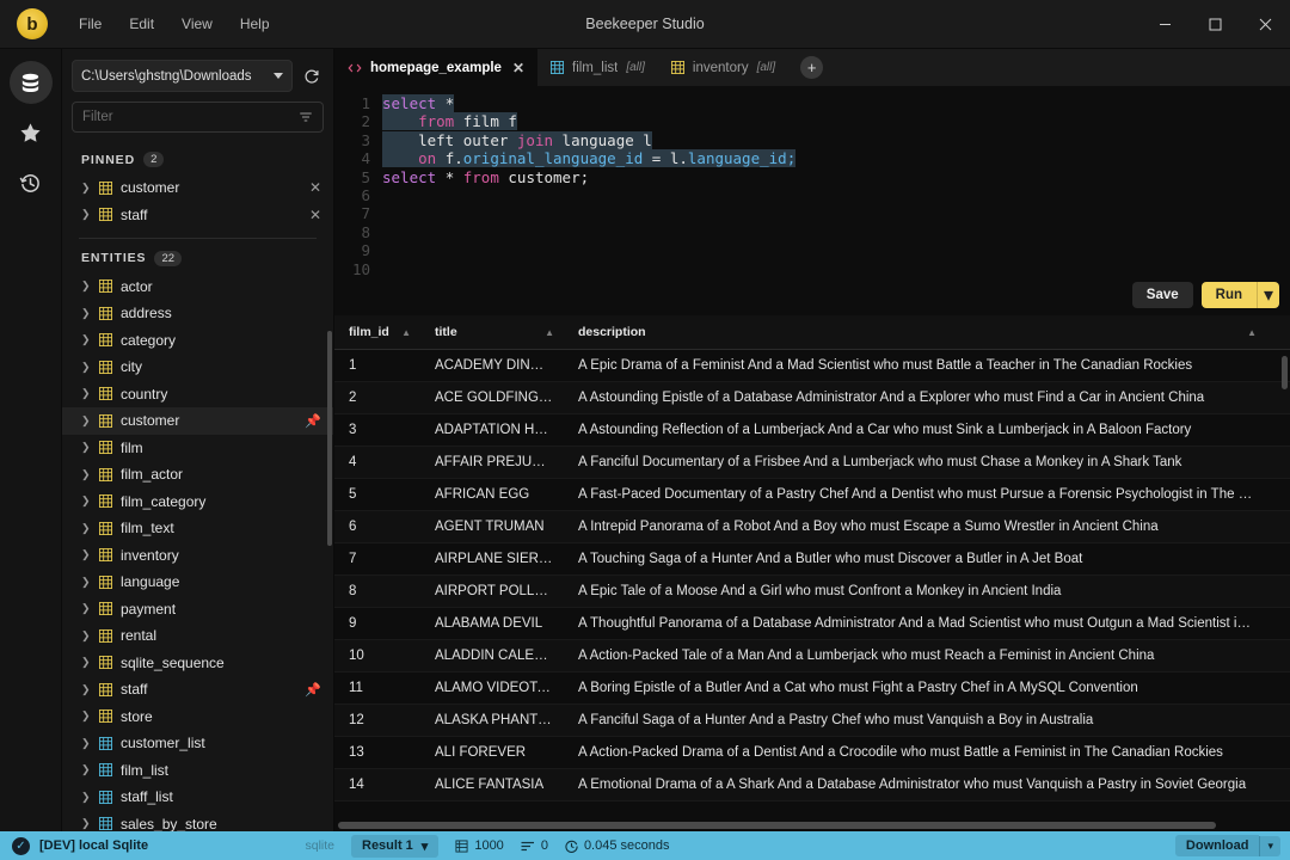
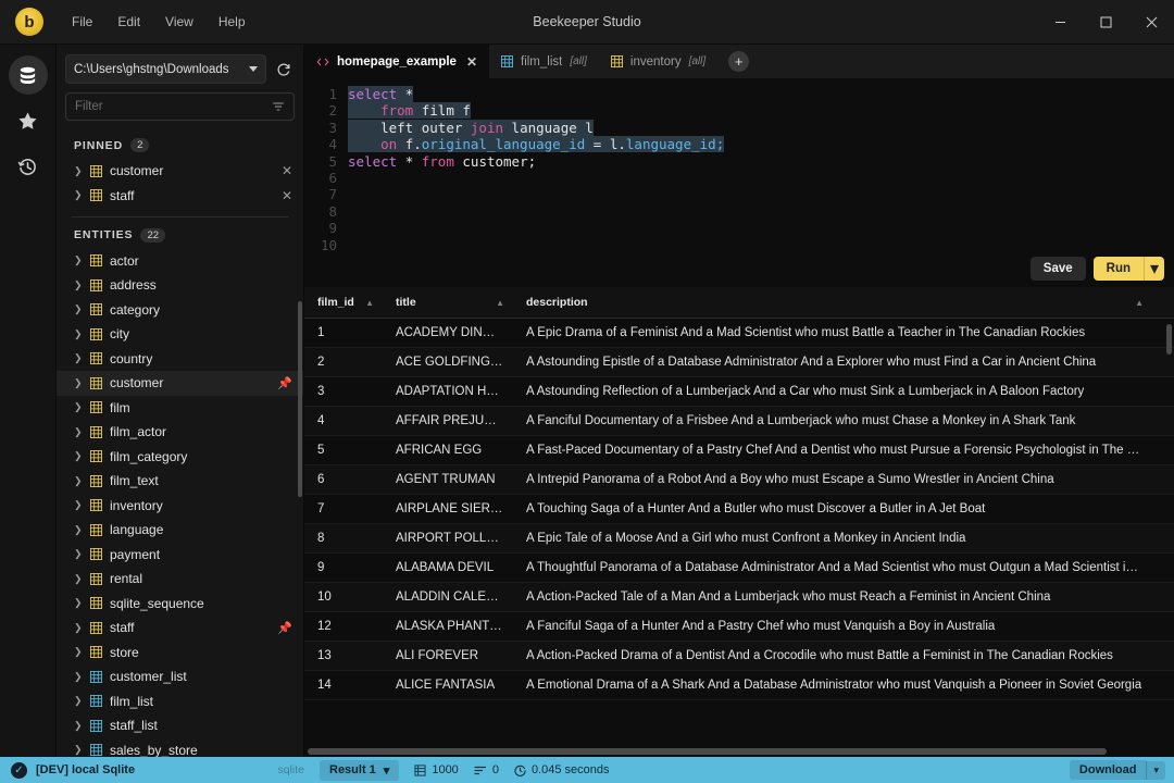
  b
  File
  Edit
  View
  Help
  Beekeeper Studio
  C:\Users\ghstng\Downloads
  Filter
  PINNED
  2
  ❯
  customer
  ✕
  ❯
  staff
  ✕
  ENTITIES
  22
  ❯
  actor
  ❯
  address
  ❯
  category
  ❯
  city
  ❯
  country
  ❯
  customer
  📌
  ❯
  film
  ❯
  film_actor
  ❯
  film_category
  ❯
  film_text
  ❯
  inventory
  ❯
  language
  ❯
  payment
  ❯
  rental
  ❯
  sqlite_sequence
  ❯
  staff
  📌
  ❯
  store
  ❯
  customer_list
  ❯
  film_list
  ❯
  staff_list
  ❯
  sales_by_store
  homepage_example
  ✕
  film_list
  [all]
  inventory
  [all]
  +
  1
  2
  3
  4
  5
  6
  7
  8
  9
  10
  select *
  from film f
  left outer join language l
  on f.original_language_id = l.language_id;
  select * from customer;
  Save
  Run
  ▾
  film_id ▲	title ▲	description ▲
  1	ACADEMY DINOSA	A Epic Drama of a Feminist And a Mad Scientist who must Battle a Teacher in The Canadian Rockies
  2	ACE GOLDFINGER	A Astounding Epistle of a Database Administrator And a Explorer who must Find a Car in Ancient China
  3	ADAPTATION HOLE	A Astounding Reflection of a Lumberjack And a Car who must Sink a Lumberjack in A Baloon Factory
  4	AFFAIR PREJUDICE	A Fanciful Documentary of a Frisbee And a Lumberjack who must Chase a Monkey in A Shark Tank
  5	AFRICAN EGG	A Fast-Paced Documentary of a Pastry Chef And a Dentist who must Pursue a Forensic Psychologist in The Gulf
  6	AGENT TRUMAN	A Intrepid Panorama of a Robot And a Boy who must Escape a Sumo Wrestler in Ancient China
  7	AIRPLANE SIERRA	A Touching Saga of a Hunter And a Butler who must Discover a Butler in A Jet Boat
  8	AIRPORT POLLOCK	A Epic Tale of a Moose And a Girl who must Confront a Monkey in Ancient India
  9	ALABAMA DEVIL	A Thoughtful Panorama of a Database Administrator And a Mad Scientist who must Outgun a Mad Scientist in A J
  10	ALADDIN CALENDA	A Action-Packed Tale of a Man And a Lumberjack who must Reach a Feminist in Ancient China
- 11	ALAMO VIDEOTAPE	A Boring Epistle of a Butler And a Cat who must Fight a Pastry Chef in A MySQL Convention
  12	ALASKA PHANTOM	A Fanciful Saga of a Hunter And a Pastry Chef who must Vanquish a Boy in Australia
  13	ALI FOREVER	A Action-Packed Drama of a Dentist And a Crocodile who must Battle a Feminist in The Canadian Rockies
- 14	ALICE FANTASIA	A Emotional Drama of a A Shark And a Database Administrator who must Vanquish a Pastry in Soviet Georgia
+ 14	ALICE FANTASIA	A Emotional Drama of a A Shark And a Database Administrator who must Vanquish a Pioneer in Soviet Georgia
  ✓
  [DEV] local Sqlite
  sqlite
  Result 1
  ▾
  1000
  0
  0.045 seconds
  Download
  ▾
